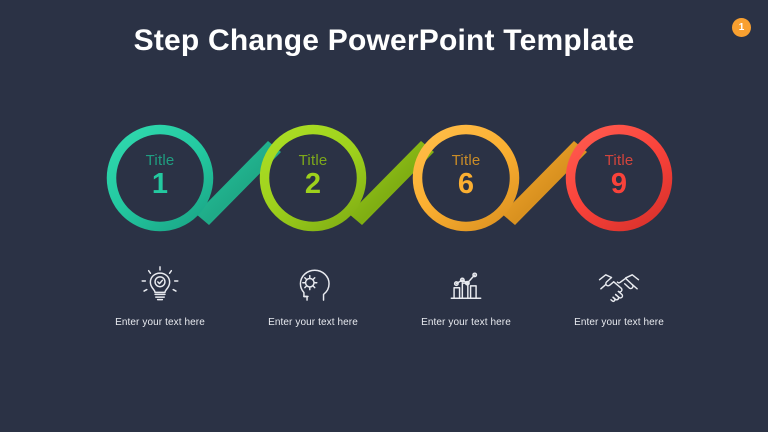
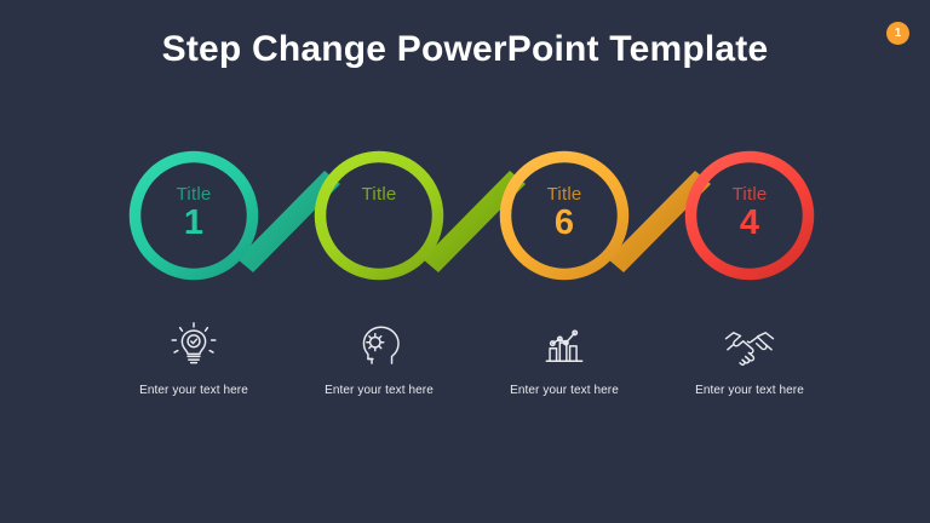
  Step Change PowerPoint Template
  1
  Title
  1
  Title
- 2
  Title
  6
  Title
- 9
+ 4
  Enter your text here
  Enter your text here
  Enter your text here
  Enter your text here
